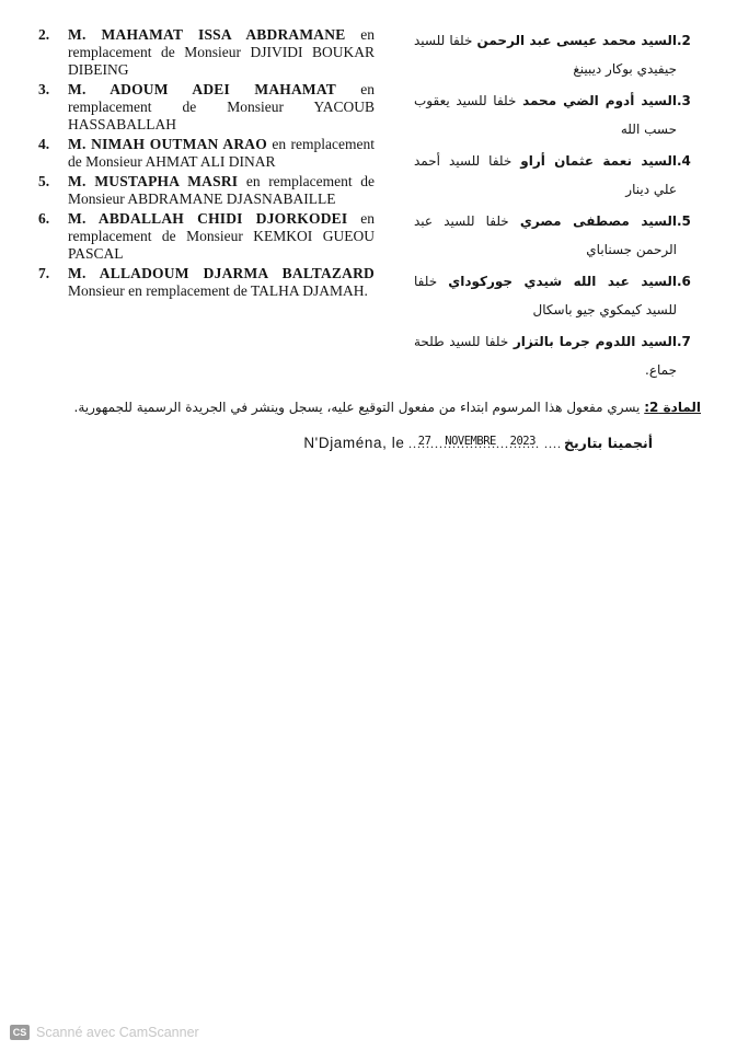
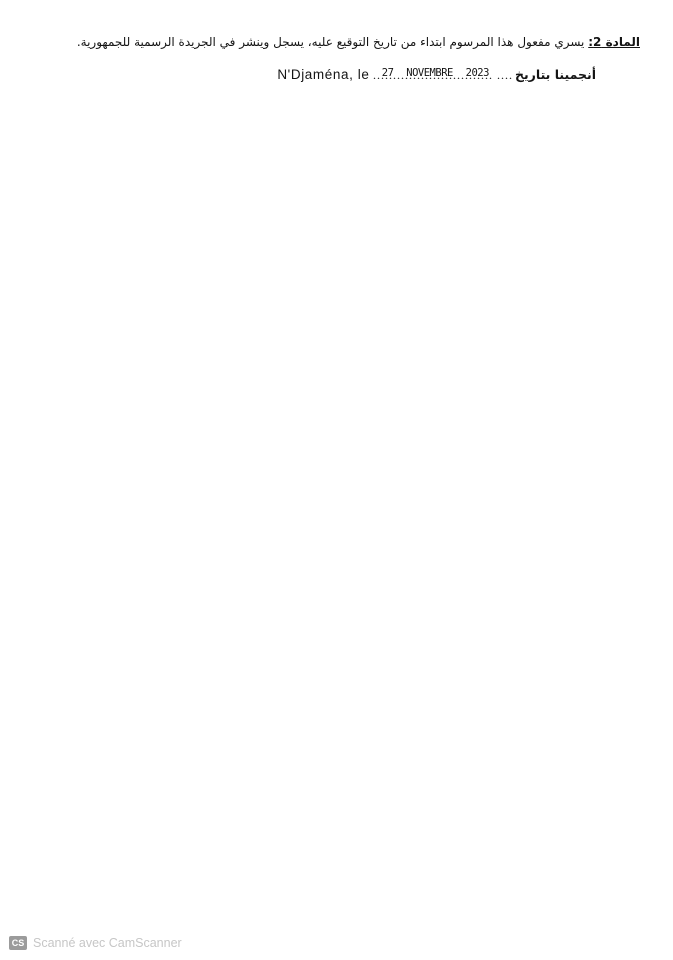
- 2.
- M. MAHAMAT ISSA ABDRAMANE en remplacement de Monsieur DJIVIDI BOUKAR DIBEING
- 3.
- M. ADOUM ADEI MAHAMAT en remplacement de Monsieur YACOUB HASSABALLAH
- 4.
- M. NIMAH OUTMAN ARAO en remplacement de Monsieur AHMAT ALI DINAR
- 5.
- M. MUSTAPHA MASRI en remplacement de Monsieur ABDRAMANE DJASNABAILLE
- 6.
- M. ABDALLAH CHIDI DJORKODEI en remplacement de Monsieur KEMKOI GUEOU PASCAL
- 7.
- M. ALLADOUM DJARMA BALTAZARD Monsieur en remplacement de TALHA DJAMAH.
- .2
- السيد محمد عيسى عبد الرحمن خلفا للسيد جيفيدي بوكار ديبينغ
- .3
- السيد أدوم الضي محمد خلفا للسيد يعقوب حسب الله
- .4
- السيد نعمة عثمان أراو خلفا للسيد أحمد علي دينار
- .5
- السيد مصطفى مصري خلفا للسيد عبد الرحمن جسناباي
- .6
- السيد عبد الله شيدي جوركوداي خلفا للسيد كيمكوي جيو باسكال
- .7
- السيد اللدوم جرما بالتزار خلفا للسيد طلحة جماع.
- المادة 2: يسري مفعول هذا المرسوم ابتداء من مفعول التوقيع عليه، يسجل وينشر في الجريدة الرسمية للجمهورية.
+ المادة 2: يسري مفعول هذا المرسوم ابتداء من تاريخ التوقيع عليه، يسجل وينشر في الجريدة الرسمية للجمهورية.
  N'Djaména, le
  27 NOVEMBRE 2023
  ..............................
  ....
  أنجمينا بتاريخ
  CS
  Scanné avec CamScanner
